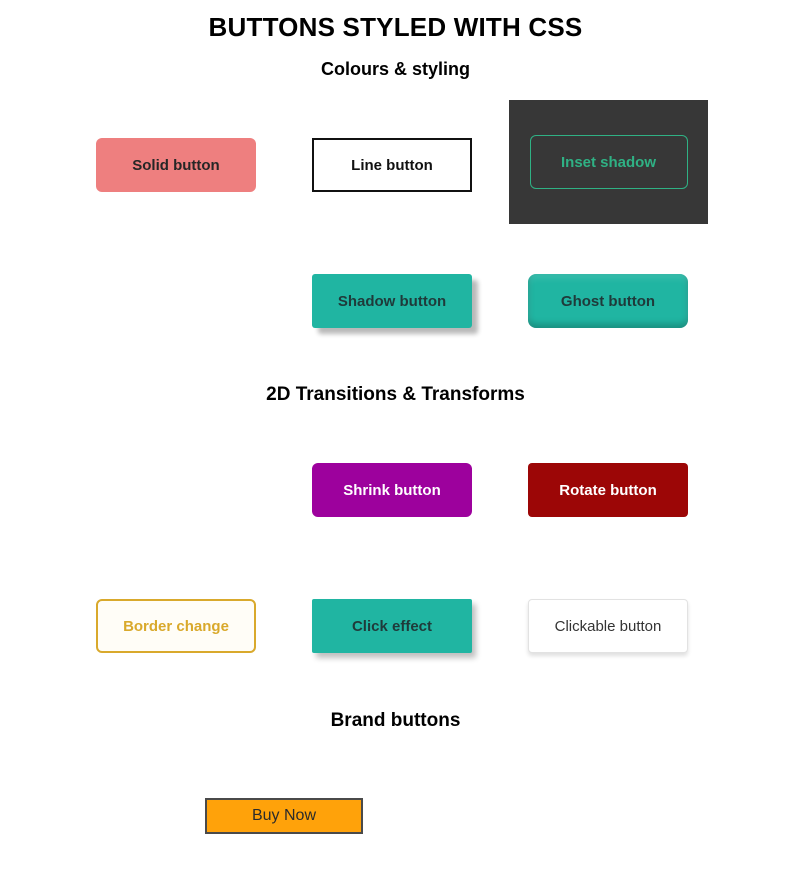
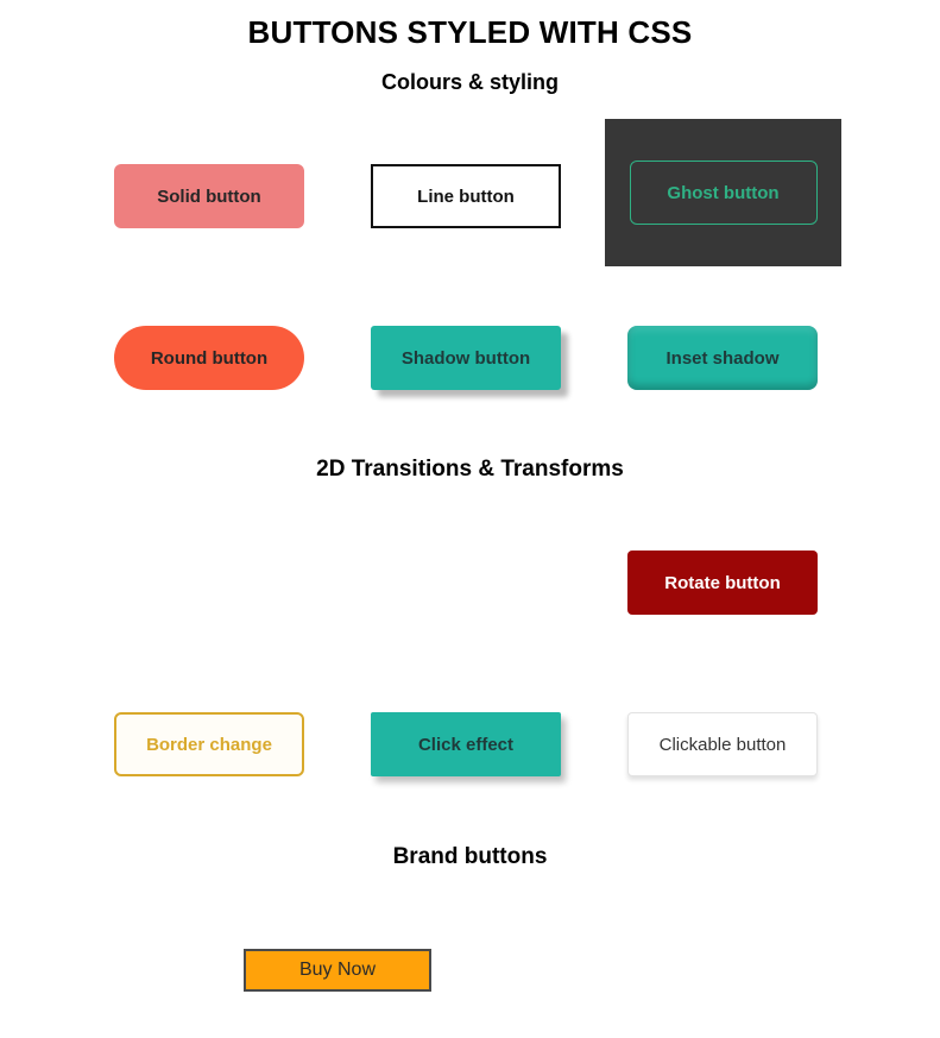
  BUTTONS STYLED WITH CSS
  Colours & styling
  Solid button
  Line button
- Inset shadow
+ Ghost button
+ Round button
  Shadow button
- Ghost button
+ Inset shadow
  2D Transitions & Transforms
- Shrink button
  Rotate button
  Border change
  Click effect
  Clickable button
  Brand buttons
  Buy Now
